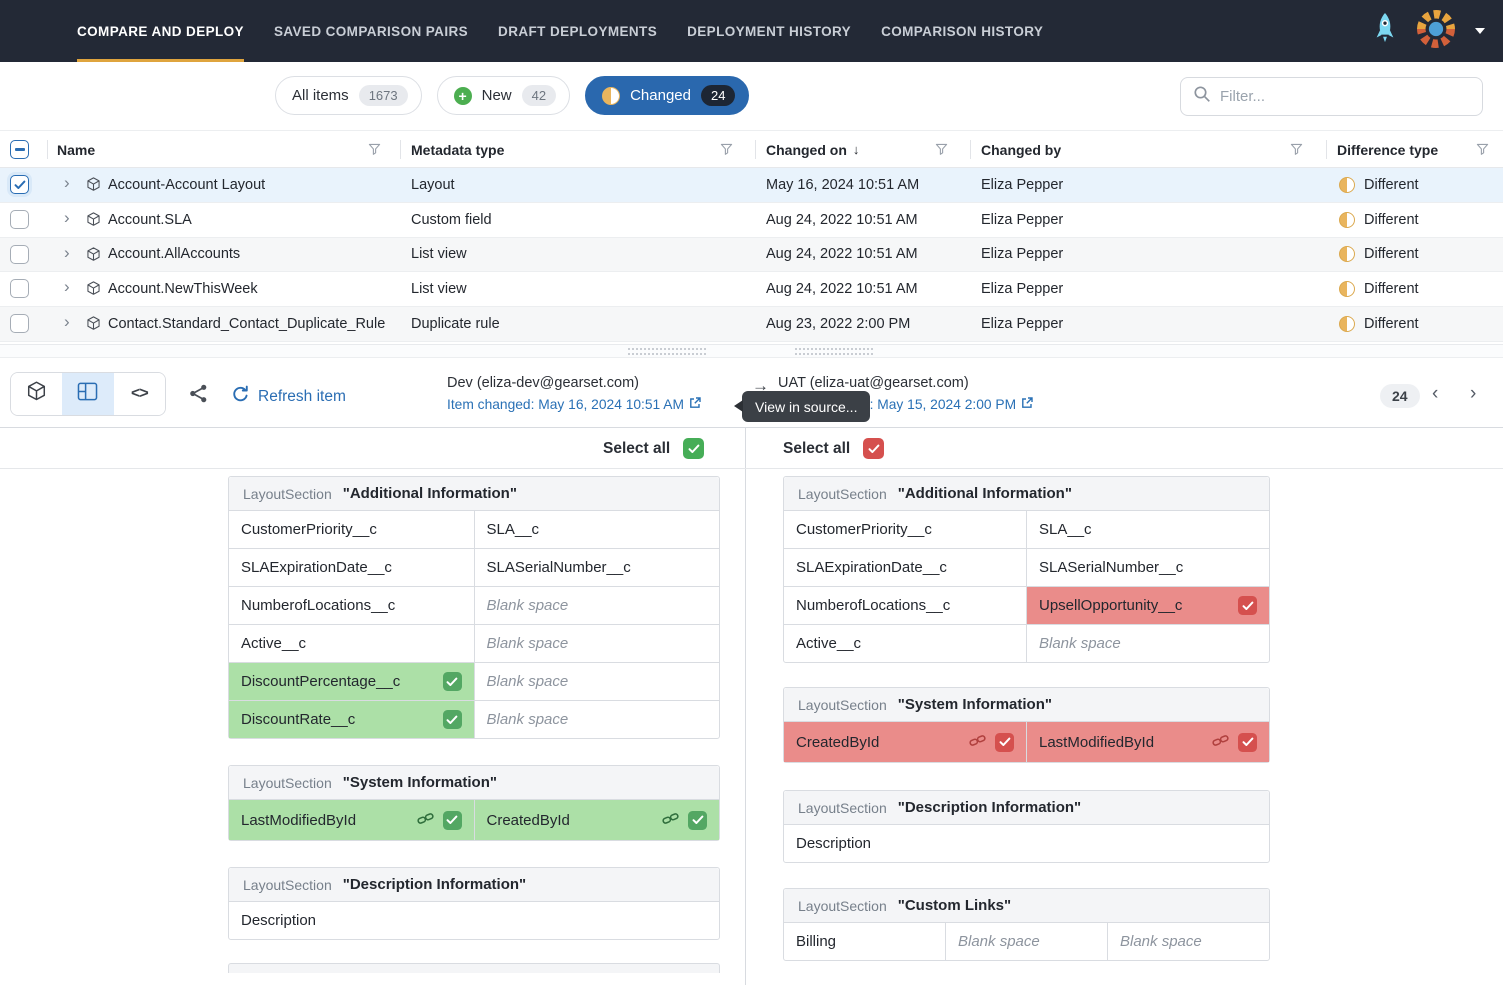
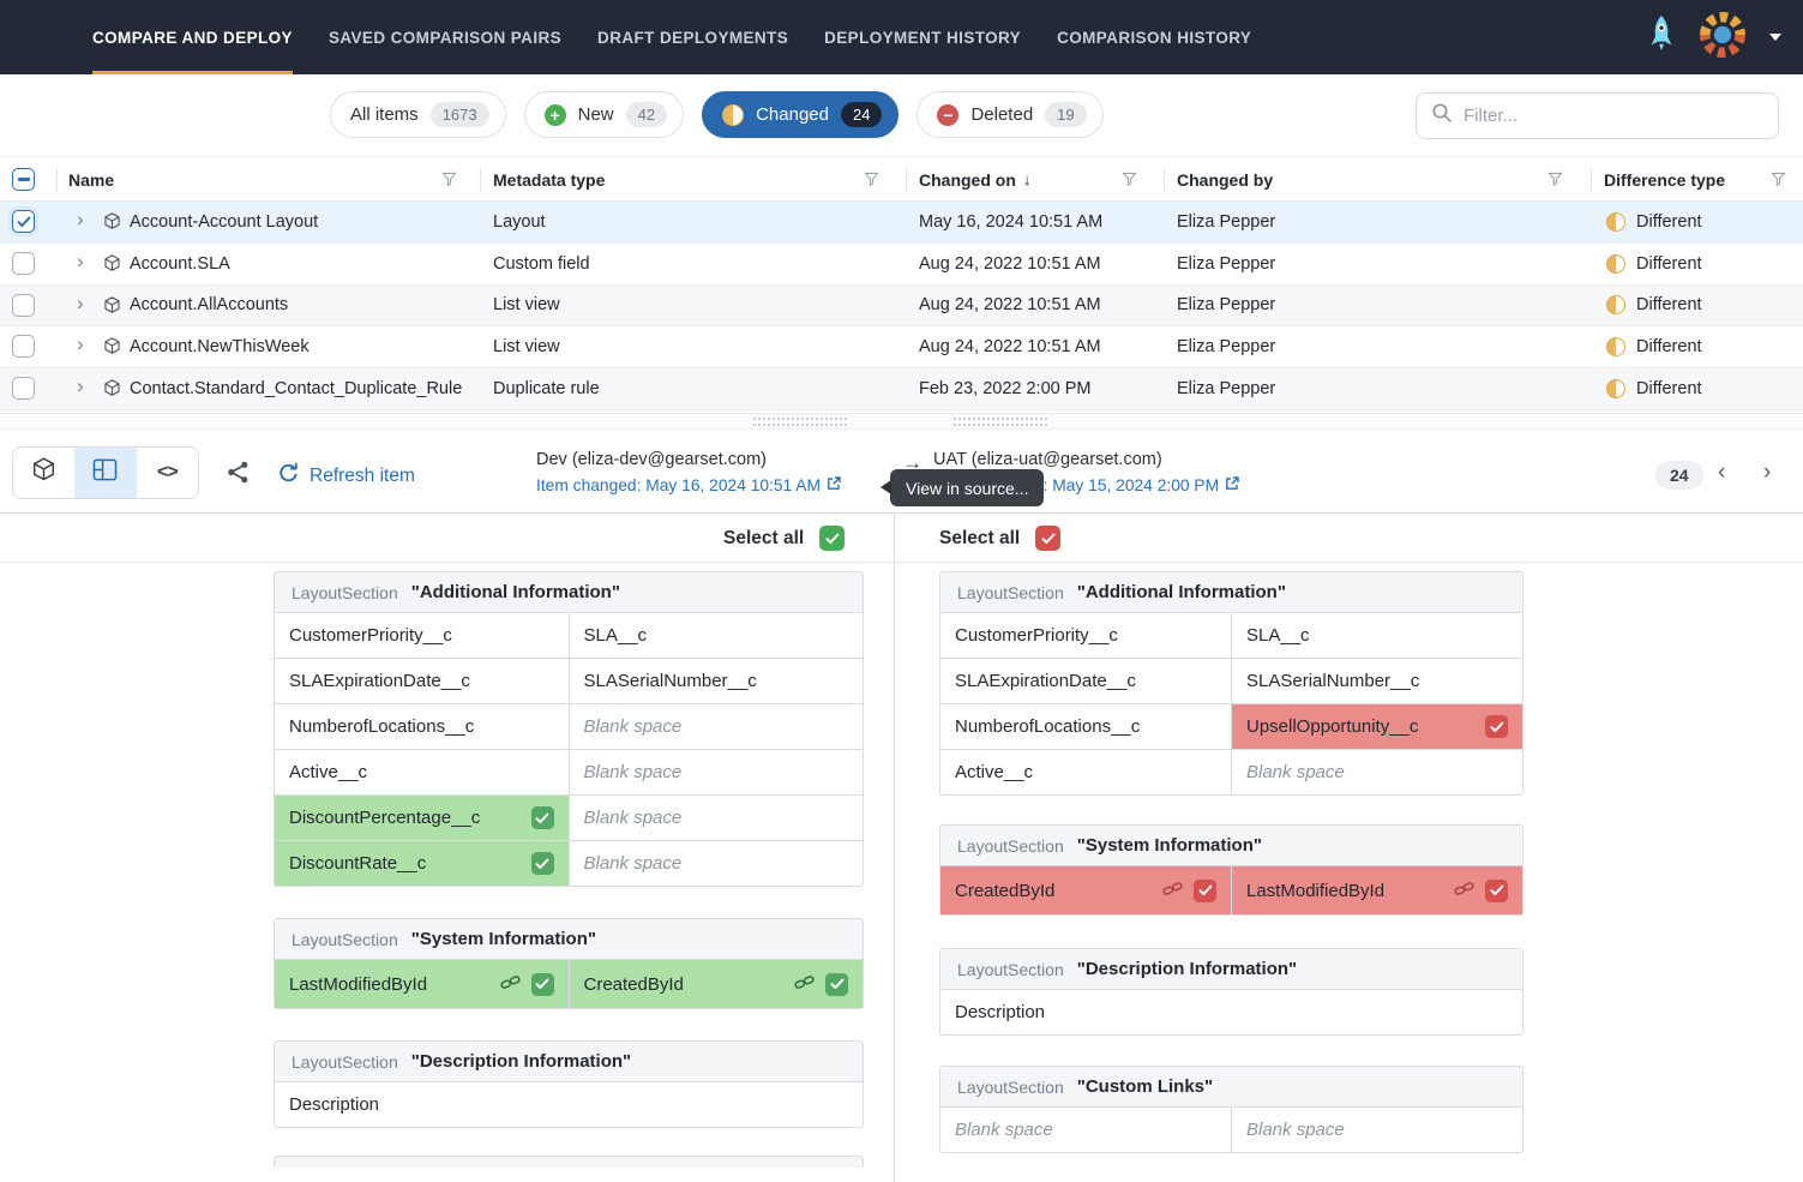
  COMPARE AND DEPLOY
  SAVED COMPARISON PAIRS
  DRAFT DEPLOYMENTS
  DEPLOYMENT HISTORY
  COMPARISON HISTORY
  All items
  1673
  +
  New
  42
  Changed
  24
+ −
+ Deleted
+ 19
  Filter...
  Name
  Metadata type
  Changed on
  ↓
  Changed by
  Difference type
  ›
  Account-Account Layout
  Layout
  May 16, 2024 10:51 AM
  Eliza Pepper
  Different
  ›
  Account.SLA
  Custom field
  Aug 24, 2022 10:51 AM
  Eliza Pepper
  Different
  ›
  Account.AllAccounts
  List view
  Aug 24, 2022 10:51 AM
  Eliza Pepper
  Different
  ›
  Account.NewThisWeek
  List view
  Aug 24, 2022 10:51 AM
  Eliza Pepper
  Different
  ›
  Contact.Standard_Contact_Duplicate_Rule
  Duplicate rule
- Aug 23, 2022 2:00 PM
+ Feb 23, 2022 2:00 PM
  Eliza Pepper
  Different
  <>
  Refresh item
  Dev (eliza-dev@gearset.com)
  Item changed: May 16, 2024 10:51 AM
  →
  UAT (eliza-uat@gearset.com)
  View in source...
  24
  ‹
  ›
  Select all
  Select all
  LayoutSection
  "Additional Information"
  CustomerPriority__c
  SLA__c
  SLAExpirationDate__c
  SLASerialNumber__c
  NumberofLocations__c
  Blank space
  Active__c
  Blank space
  DiscountPercentage__c
  Blank space
  DiscountRate__c
  Blank space
  LayoutSection
  "System Information"
  LastModifiedById
  CreatedById
  LayoutSection
  "Description Information"
  Description
  LayoutSection
  "Additional Information"
  CustomerPriority__c
  SLA__c
  SLAExpirationDate__c
  SLASerialNumber__c
  NumberofLocations__c
  UpsellOpportunity__c
  Active__c
  Blank space
  LayoutSection
  "System Information"
  CreatedById
  LastModifiedById
  LayoutSection
  "Description Information"
  Description
  LayoutSection
  "Custom Links"
- Billing
  Blank space
  Blank space
